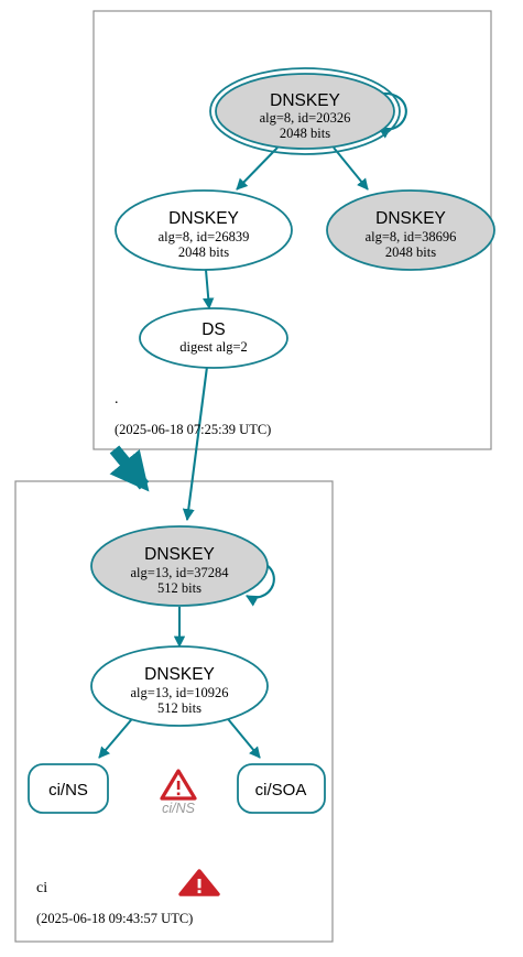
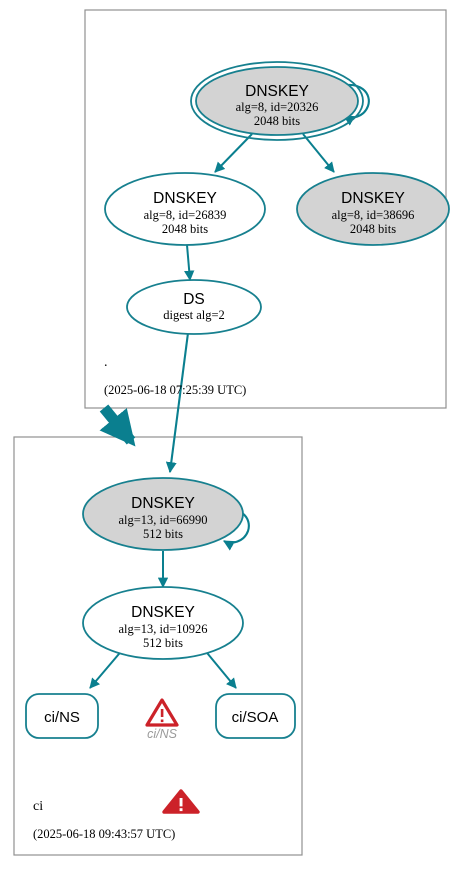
  DNSKEY
  alg=8, id=20326
  2048 bits
  DNSKEY
  alg=8, id=26839
  2048 bits
  DNSKEY
  alg=8, id=38696
  2048 bits
  DS
  digest alg=2
  .
  (2025-06-18 07:25:39 UTC)
  DNSKEY
- alg=13, id=37284
+ alg=13, id=66990
  512 bits
  DNSKEY
  alg=13, id=10926
  512 bits
  ci/NS
  ci/SOA
  ci/NS
  ci
  (2025-06-18 09:43:57 UTC)
